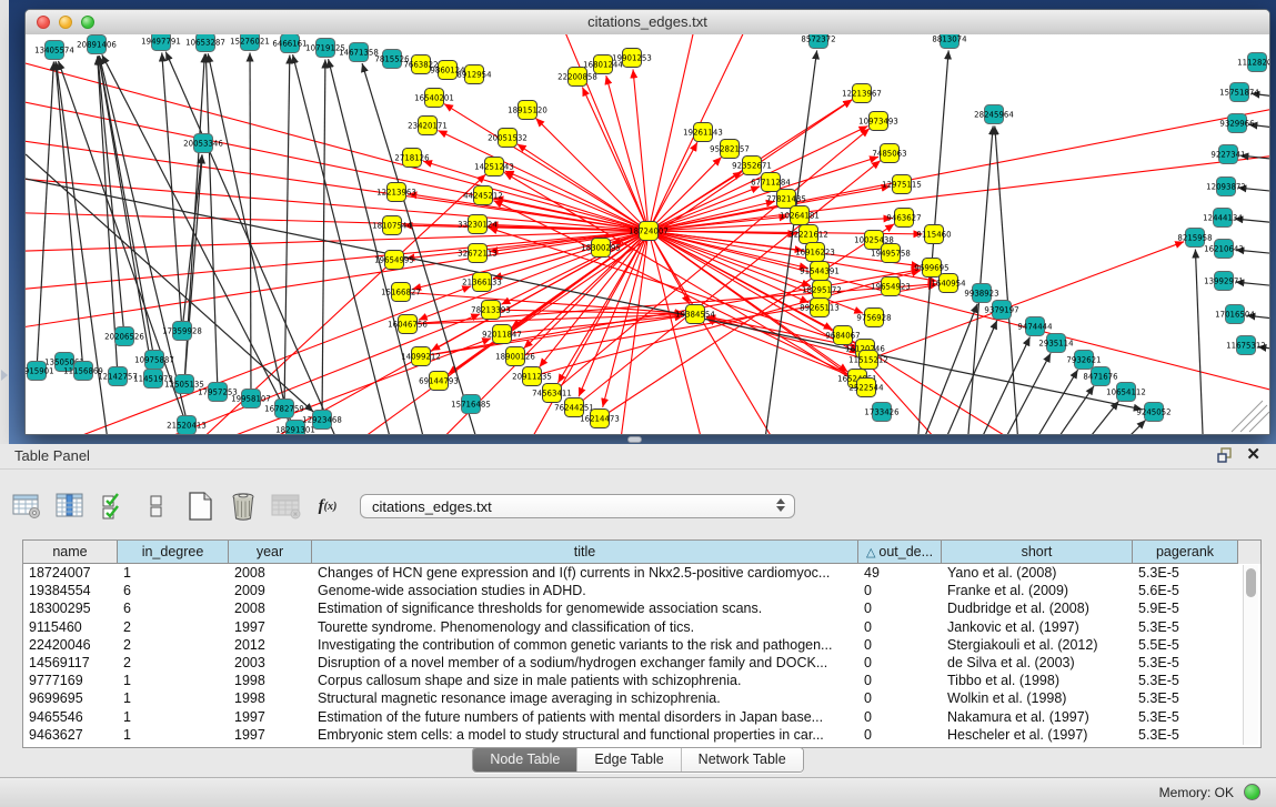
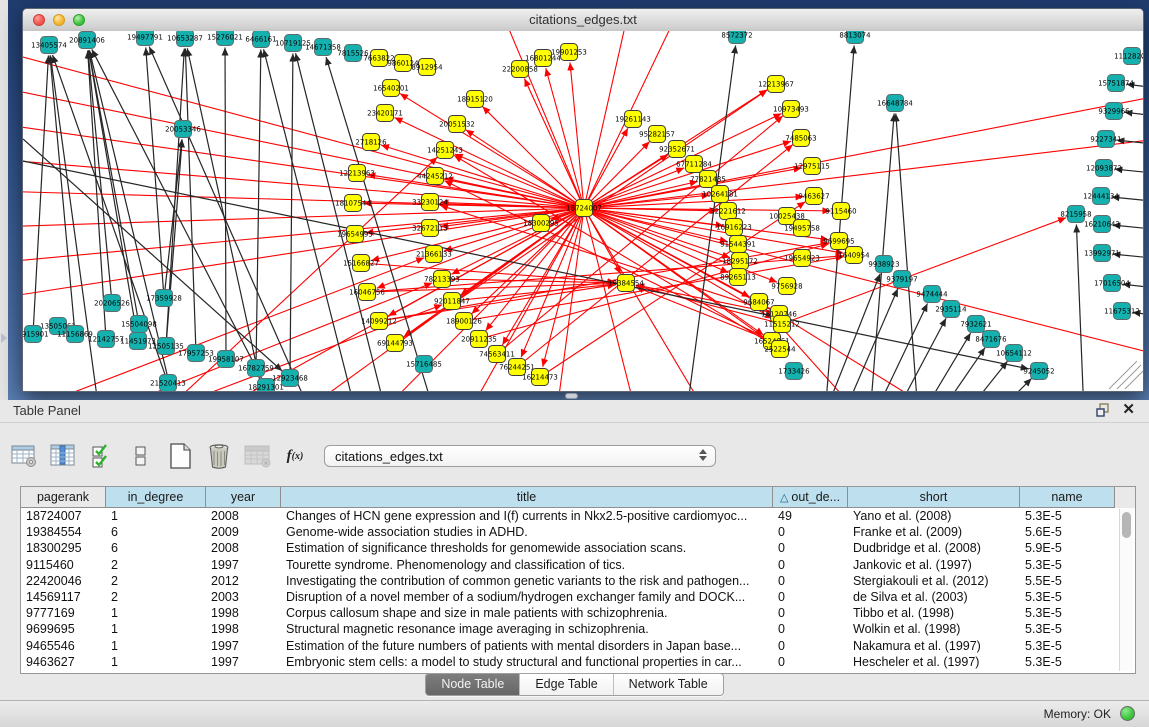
  citations_edges.txt
  13405574
  20891406
  19497791
  10653287
  15276021
  6466161
  10719125
  14671358
  7815526
  8572372
  8813074
  7663822
  9860124
  8912954
  16540201
  23420171
  2718126
  12213963
  18107544
  19654995
  15166827
  16046756
  14099212
  69144793
  22200858
  16801244
  19901253
  18915120
  20051532
  14251243
  44245212
  33230124
  32672113
  21366133
  78213393
  92011847
  18900126
  20911235
  74563411
  76244251
  16214473
  19261143
  95282157
  92352671
  67711284
  77821435
  10264181
  32221612
  16916223
  91544391
  18295172
  89265113
  18724007
  18300295
  19384554
  9684067
  12213967
  10973493
  7485063
  12975115
  9463627
  9115460
  10025438
  19495758
  9699695
  1640954
  19654923
  9756928
  16120746
  11515212
  2522544
  1733426
  15716485
  21520413
  18291301
  20206526
  17359928
- 10975887
+ 15504098
  135050
  915901
  11156869
  12142757
  11451973
  12505135
  17957253
  19958107
  16782759
  12923468
  20053346
- 28245964
+ 16648784
  9938923
  9379197
  9474444
  2935114
  7932621
  8471676
  10654112
  9245052
  111282
  15751874
  9329966
  9227341
  12093872
  12444134
  8215958
  16210643
  13992971
  17016504
  11675312
  Table Panel
  ✕
  f
  (x)
  citations_edges.txt
- name
+ pagerank
  in_degree
  year
  title
  △ out_de...
  short
- pagerank
+ name
  18724007
  1
  2008
  Changes of HCN gene expression and I(f) currents in Nkx2.5-positive cardiomyoc...
  49
  Yano et al. (2008)
  5.3E-5
  19384554
  6
  2009
  Genome-wide association studies in ADHD.
  0
  Franke et al. (2009)
  5.6E-5
  18300295
  6
  2008
  Estimation of significance thresholds for genomewide association scans.
  0
  Dudbridge et al. (2008)
  5.9E-5
  9115460
  2
  1997
  Tourette syndrome. Phenomenology and classification of tics.
  0
  Jankovic et al. (1997)
  5.3E-5
  22420046
  2
  2012
  Investigating the contribution of common genetic variants to the risk and pathogen...
  0
  Stergiakouli et al. (2012)
  5.5E-5
  14569117
  2
  2003
  Disruption of a novel member of a sodium/hydrogen exchanger family and DOCK...
  0
  de Silva et al. (2003)
  5.3E-5
  9777169
  1
  1998
  Corpus callosum shape and size in male patients with schizophrenia.
  0
  Tibbo et al. (1998)
  5.3E-5
  9699695
  1
  1998
  Structural magnetic resonance image averaging in schizophrenia.
  0
  Wolkin et al. (1998)
  5.3E-5
  9465546
  1
  1997
  Estimation of the future numbers of patients with mental disorders in Japan base...
  0
  Nakamura et al. (1997)
  5.3E-5
  9463627
  1
  1997
  Embryonic stem cells: a model to study structural and functional properties in car...
  0
  Hescheler et al. (1997)
  5.3E-5
  Node Table
  Edge Table
  Network Table
  Memory: OK
